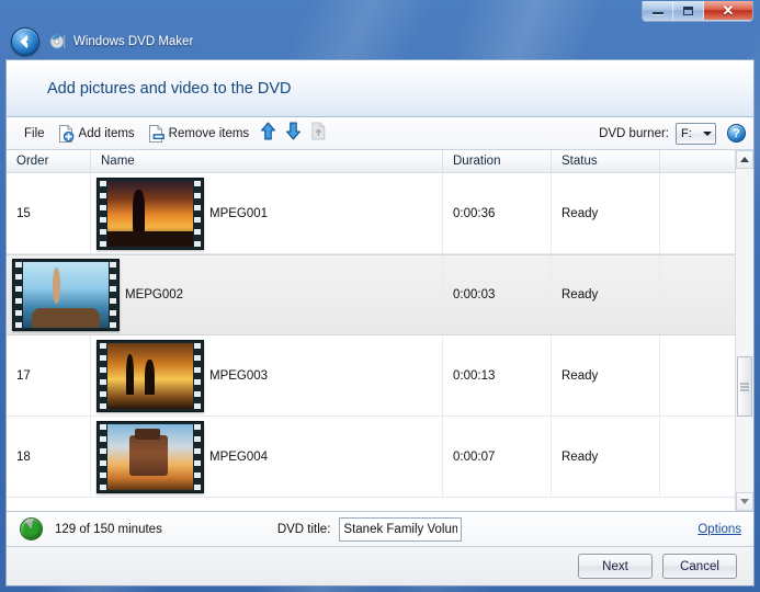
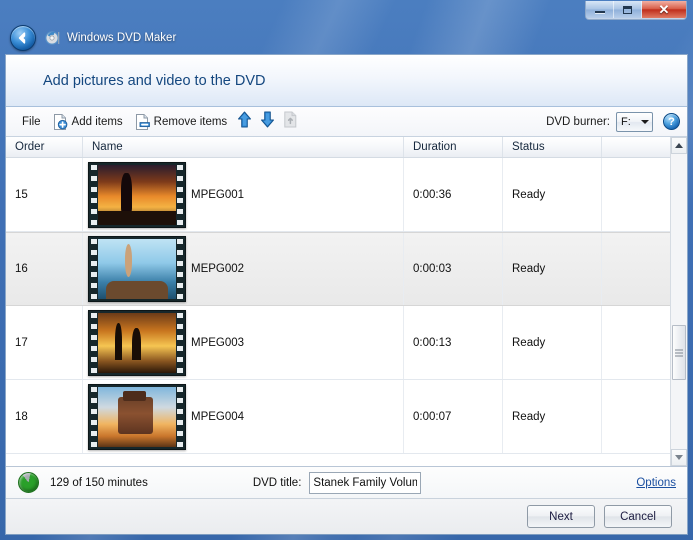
  ✕
  Windows DVD Maker
  Add pictures and video to the DVD
  File
  Add items
  Remove items
  DVD burner:
  F:
  ?
  Order
  Name
  Duration
  Status
  15
  MPEG001
  0:00:36
  Ready
+ 16
  MEPG002
  0:00:03
  Ready
  17
  MPEG003
  0:00:13
  Ready
  18
  MPEG004
  0:00:07
  Ready
  129 of 150 minutes
  DVD title:
  Stanek Family Volum
  Options
  Next
  Cancel
